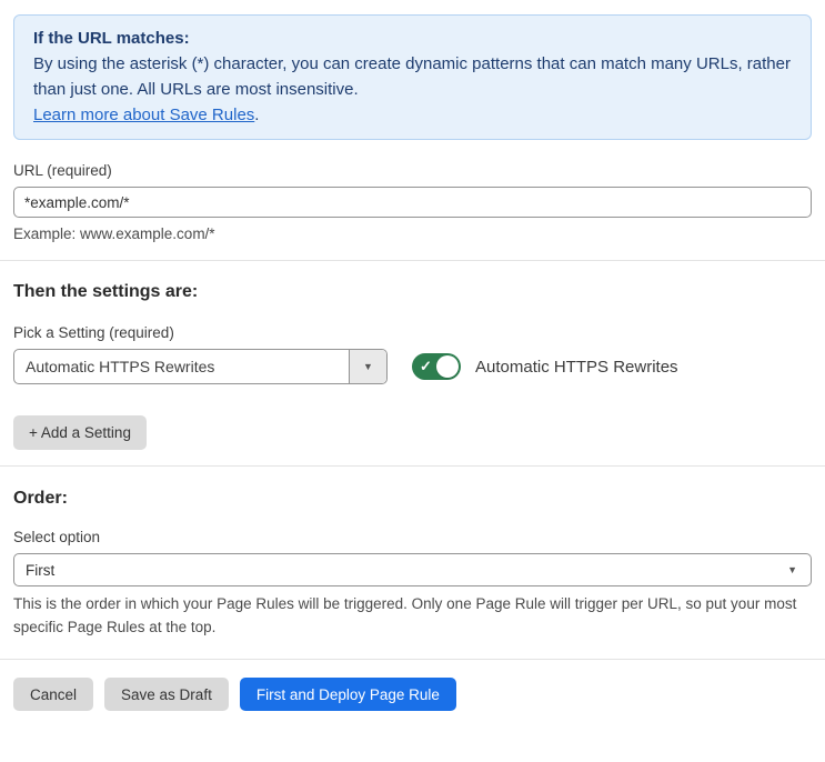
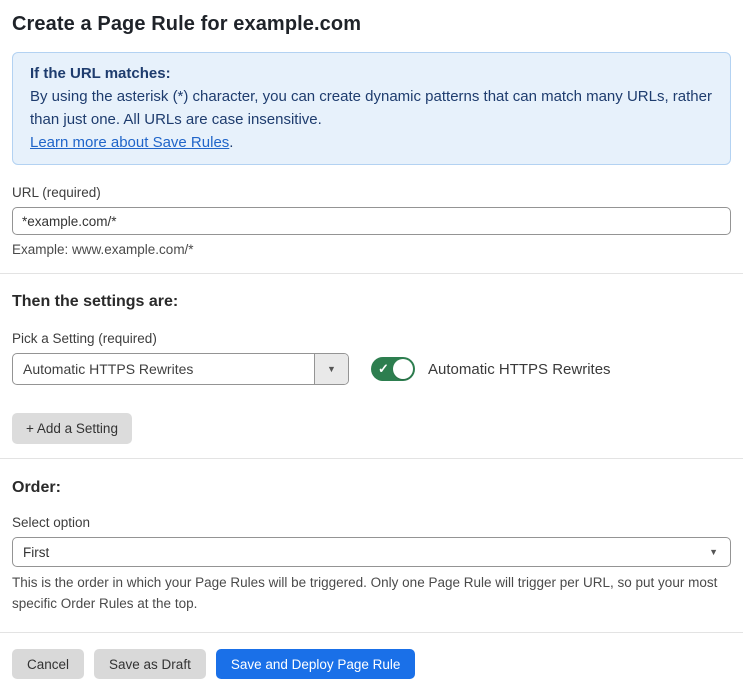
+ Create a Page Rule for example.com
  If the URL matches:
- By using the asterisk (*) character, you can create dynamic patterns that can match many URLs, rather than just one. All URLs are most insensitive.
+ By using the asterisk (*) character, you can create dynamic patterns that can match many URLs, rather than just one. All URLs are case insensitive.
  Learn more about Save Rules.
  URL (required)
  *example.com/*
  Example: www.example.com/*
  Then the settings are:
  Pick a Setting (required)
  Automatic HTTPS Rewrites
  ▼
  ✓
  Automatic HTTPS Rewrites
  + Add a Setting
  Order:
  Select option
  First
  ▼
- This is the order in which your Page Rules will be triggered. Only one Page Rule will trigger per URL, so put your most specific Page Rules at the top.
+ This is the order in which your Page Rules will be triggered. Only one Page Rule will trigger per URL, so put your most specific Order Rules at the top.
  Cancel
  Save as Draft
- First and Deploy Page Rule
+ Save and Deploy Page Rule
